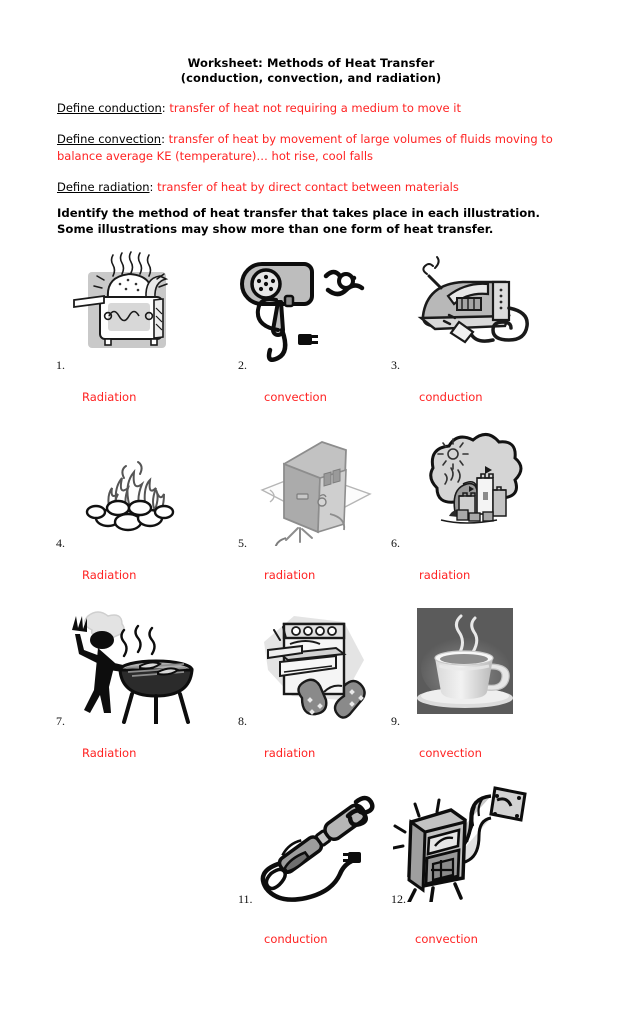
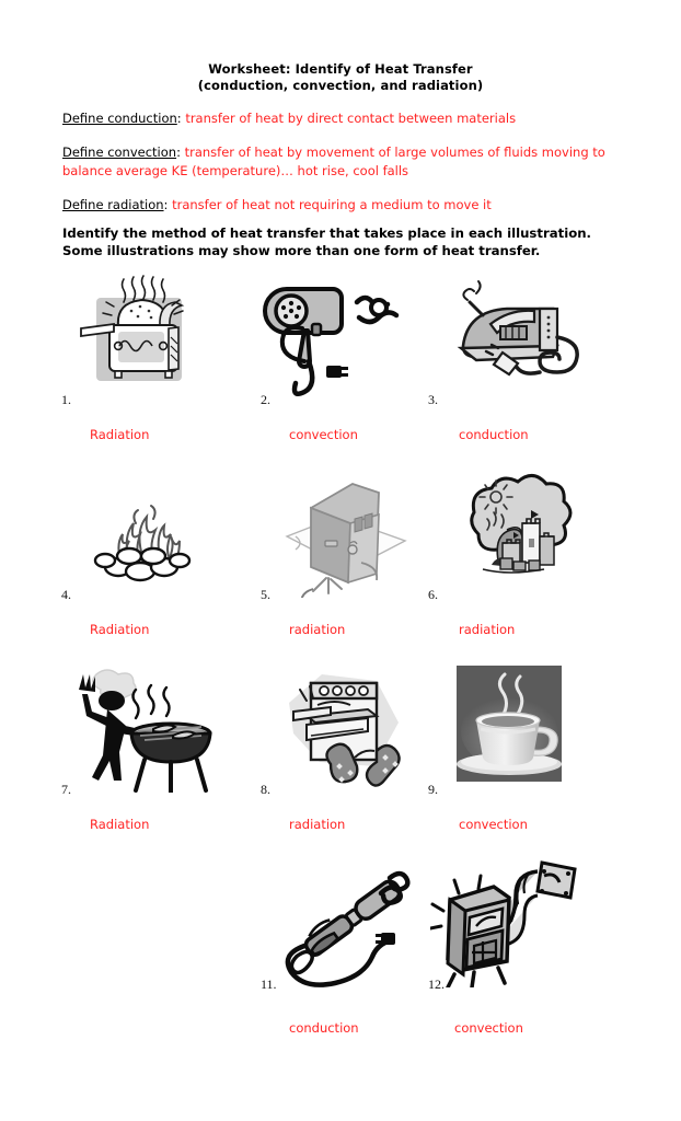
- Worksheet: Methods of Heat Transfer
+ Worksheet: Identify of Heat Transfer
  (conduction, convection, and radiation)
- Define conduction: transfer of heat not requiring a medium to move it
+ Define conduction: transfer of heat by direct contact between materials
  Define convection: transfer of heat by movement of large volumes of fluids moving to balance average KE (temperature)… hot rise, cool falls
- Define radiation: transfer of heat by direct contact between materials
+ Define radiation: transfer of heat not requiring a medium to move it
  Identify the method of heat transfer that takes place in each illustration. Some illustrations may show more than one form of heat transfer.
  1.
  Radiation
  2.
  convection
  3.
  conduction
  4.
  Radiation
  5.
  radiation
  6.
  radiation
  7.
  Radiation
  8.
  radiation
  9.
  convection
  11.
  conduction
  12.
  convection
